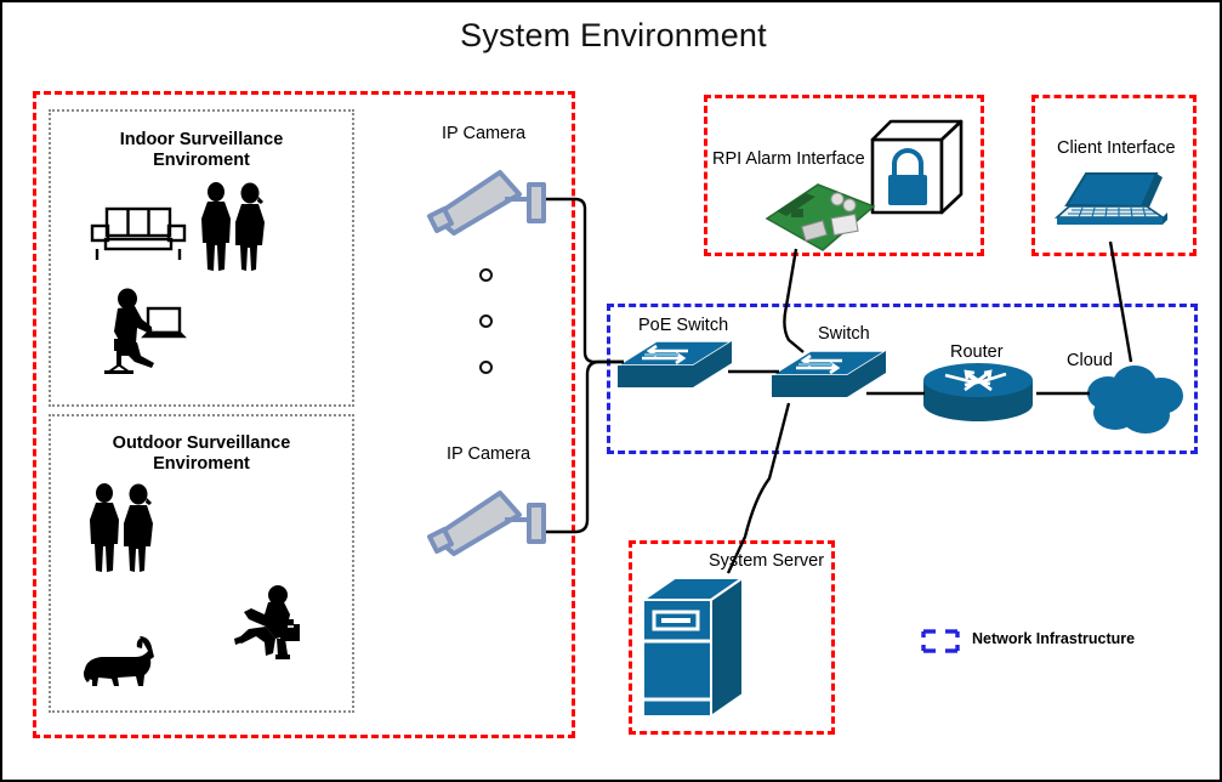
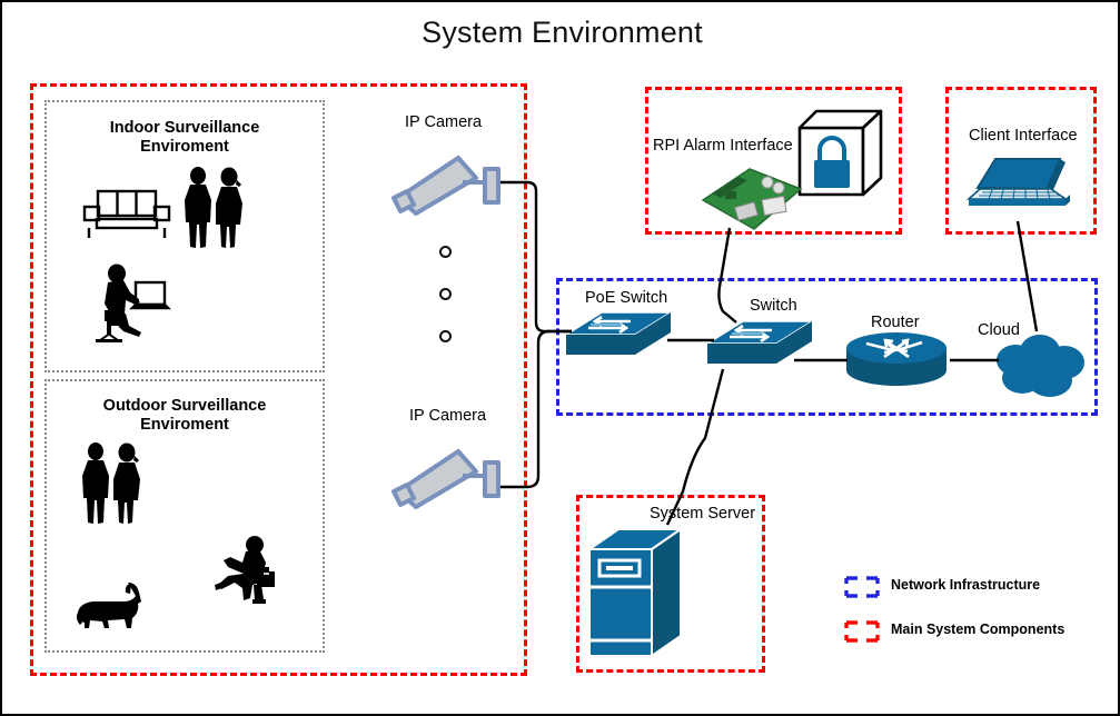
  System Environment
  Indoor Surveillance
  Enviroment
  Outdoor Surveillance
  Enviroment
  IP Camera
  IP Camera
  RPI Alarm Interface
  Client Interface
  PoE Switch
  Switch
  Router
  Cloud
  Sytem Server
  Network Infrastructure
+ Main System Components
